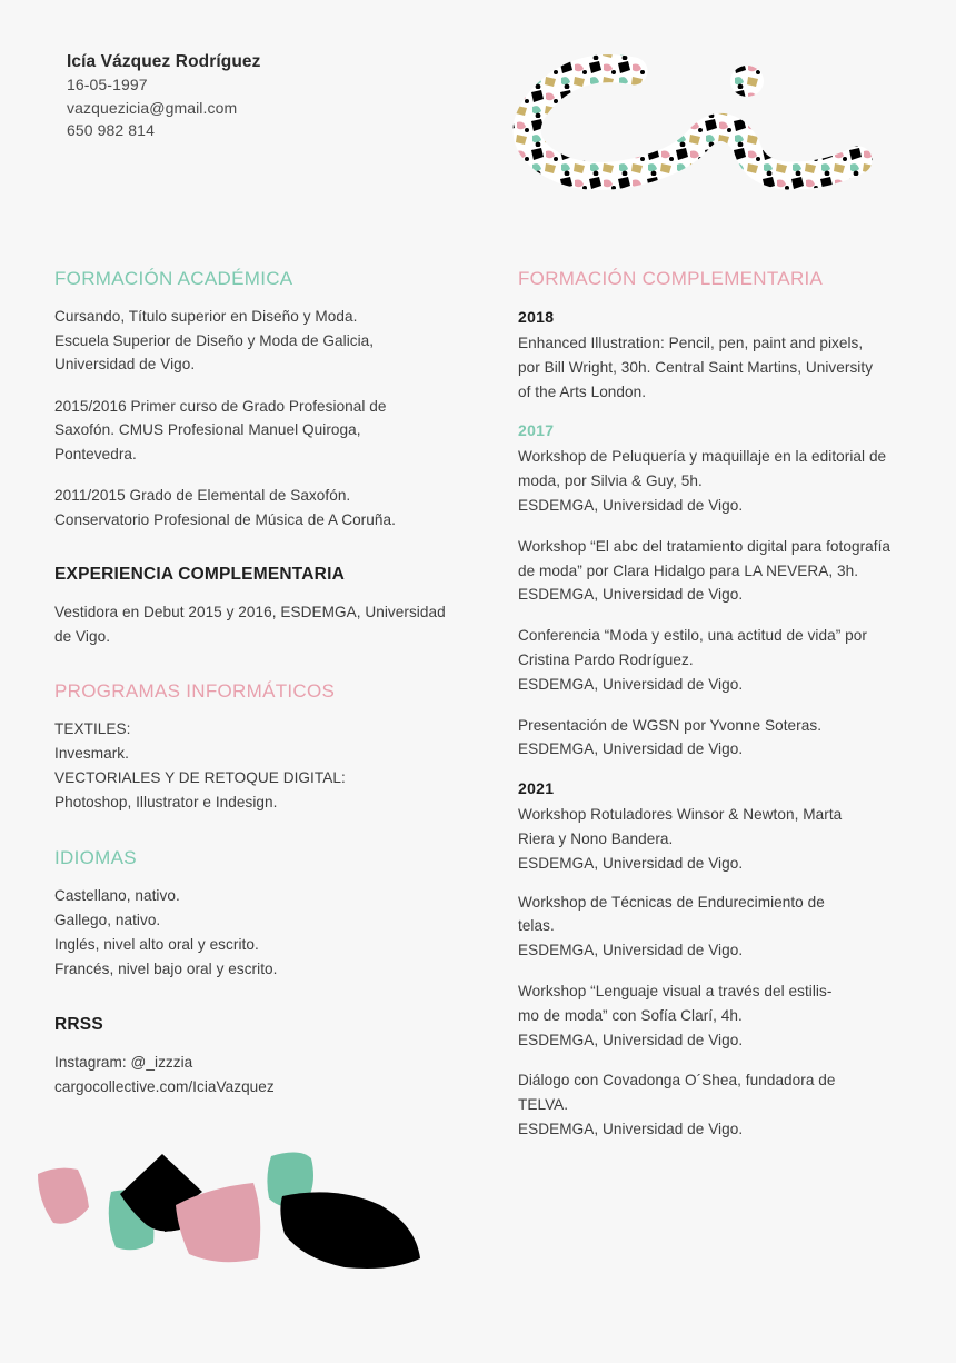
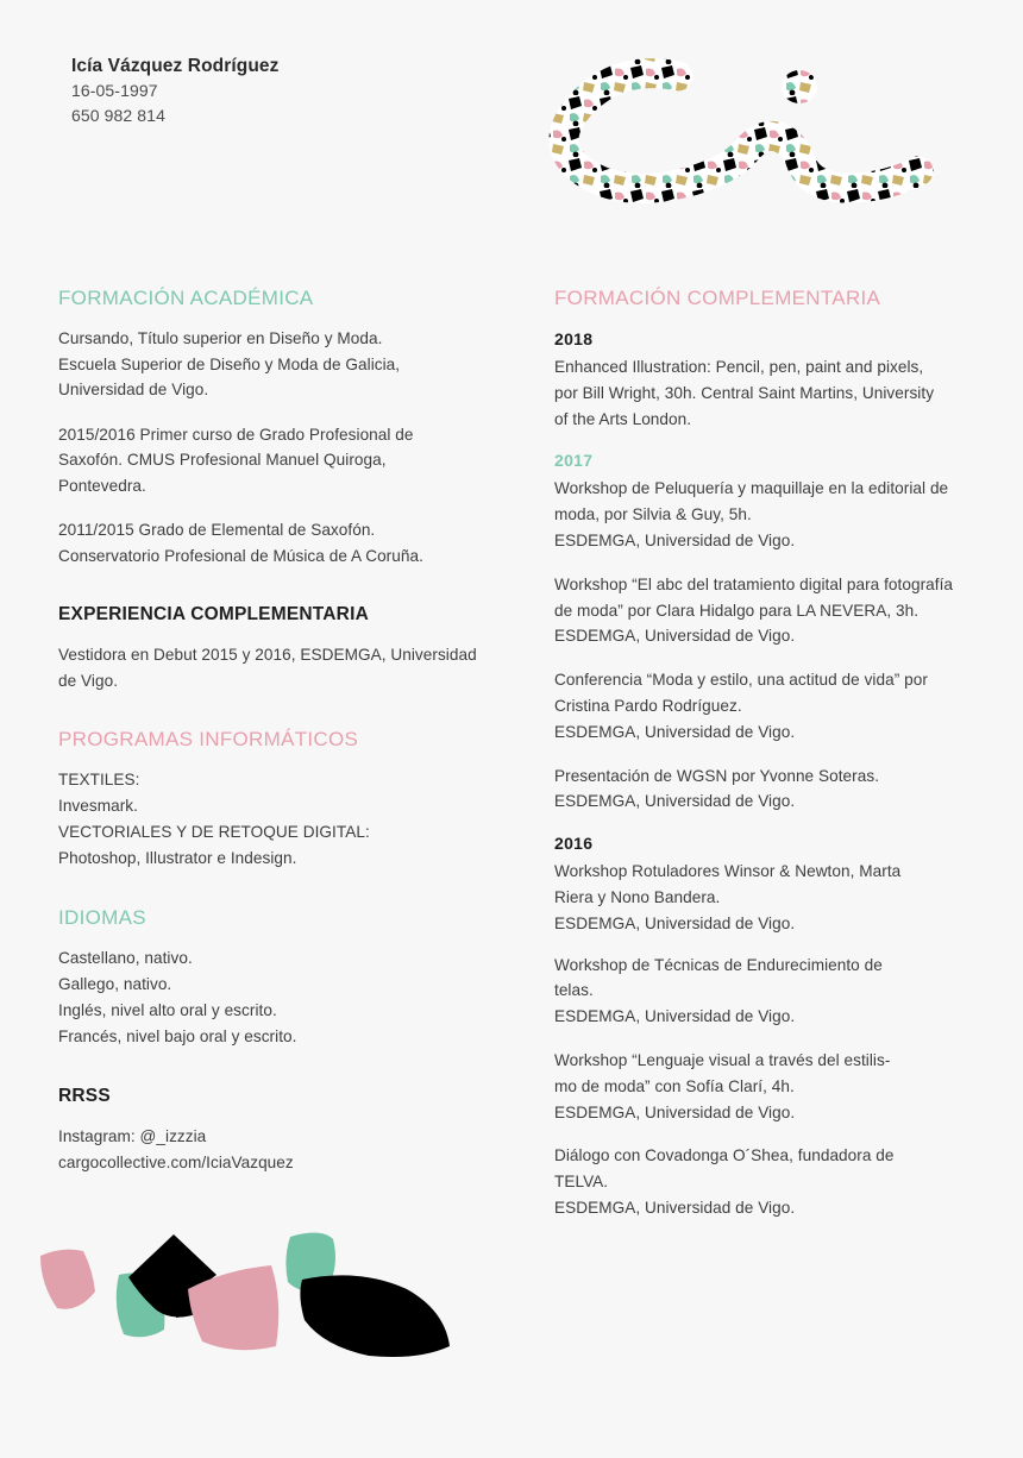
  Icía Vázquez Rodríguez
  16-05-1997
- vazquezicia@gmail.com
  650 982 814
  FORMACIÓN ACADÉMICA
  Cursando, Título superior en Diseño y Moda.
  Escuela Superior de Diseño y Moda de Galicia,
  Universidad de Vigo.
  2015/2016 Primer curso de Grado Profesional de
  Saxofón. CMUS Profesional Manuel Quiroga,
  Pontevedra.
  2011/2015 Grado de Elemental de Saxofón.
  Conservatorio Profesional de Música de A Coruña.
  EXPERIENCIA COMPLEMENTARIA
  Vestidora en Debut 2015 y 2016, ESDEMGA, Universidad
  de Vigo.
  PROGRAMAS INFORMÁTICOS
  TEXTILES:
  Invesmark.
  VECTORIALES Y DE RETOQUE DIGITAL:
  Photoshop, Illustrator e Indesign.
  IDIOMAS
  Castellano, nativo.
  Gallego, nativo.
  Inglés, nivel alto oral y escrito.
  Francés, nivel bajo oral y escrito.
  RRSS
  Instagram: @_izzzia
  cargocollective.com/IciaVazquez
  FORMACIÓN COMPLEMENTARIA
  2018
  Enhanced Illustration: Pencil, pen, paint and pixels,
  por Bill Wright, 30h. Central Saint Martins, University
  of the Arts London.
  2017
  Workshop de Peluquería y maquillaje en la editorial de
  moda, por Silvia & Guy, 5h.
  ESDEMGA, Universidad de Vigo.
  Workshop “El abc del tratamiento digital para fotografía
  de moda” por Clara Hidalgo para LA NEVERA, 3h.
  ESDEMGA, Universidad de Vigo.
  Conferencia “Moda y estilo, una actitud de vida” por
  Cristina Pardo Rodríguez.
  ESDEMGA, Universidad de Vigo.
  Presentación de WGSN por Yvonne Soteras.
  ESDEMGA, Universidad de Vigo.
- 2021
+ 2016
  Workshop Rotuladores Winsor & Newton, Marta
  Riera y Nono Bandera.
  ESDEMGA, Universidad de Vigo.
  Workshop de Técnicas de Endurecimiento de
  telas.
  ESDEMGA, Universidad de Vigo.
  Workshop “Lenguaje visual a través del estilis-
  mo de moda” con Sofía Clarí, 4h.
  ESDEMGA, Universidad de Vigo.
  Diálogo con Covadonga O´Shea, fundadora de
  TELVA.
  ESDEMGA, Universidad de Vigo.
